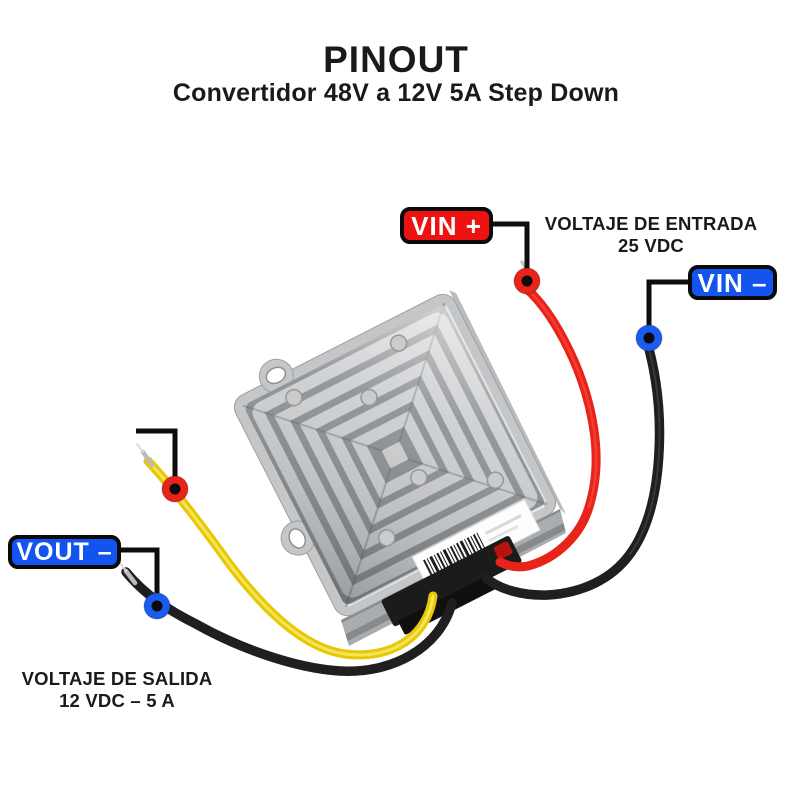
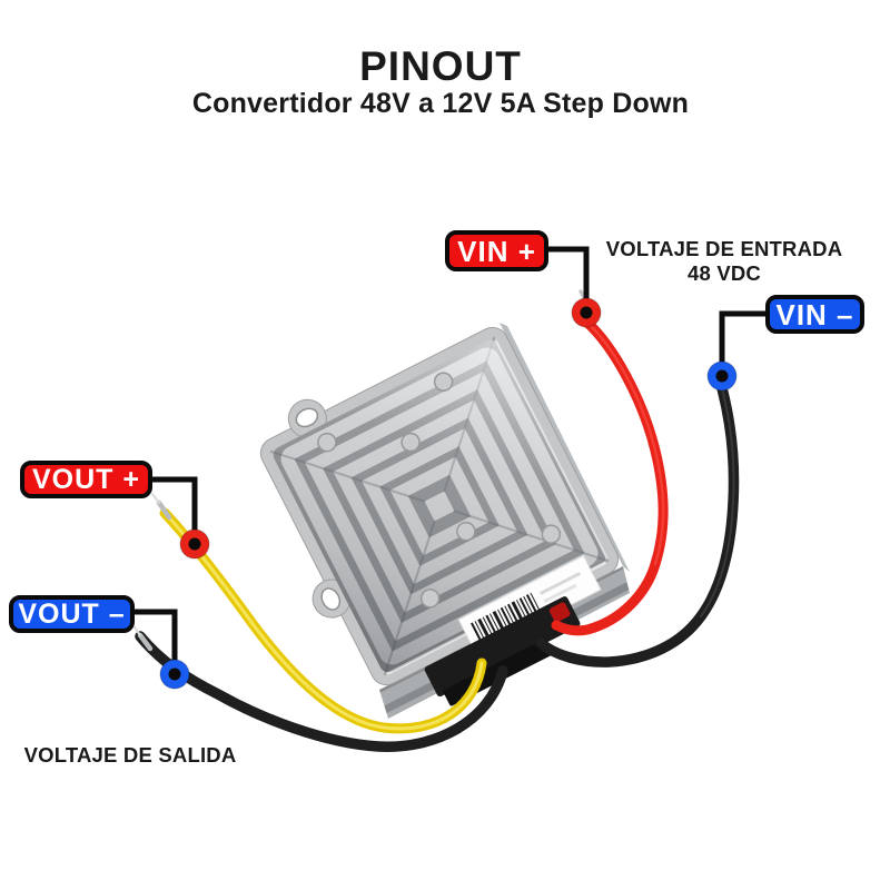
  PINOUT
  Convertidor 48V a 12V 5A Step Down
  VIN +
  VIN –
+ VOUT +
  VOUT –
  VOLTAJE DE ENTRADA
- 25 VDC
+ 48 VDC
  VOLTAJE DE SALIDA
- 12 VDC – 5 A
